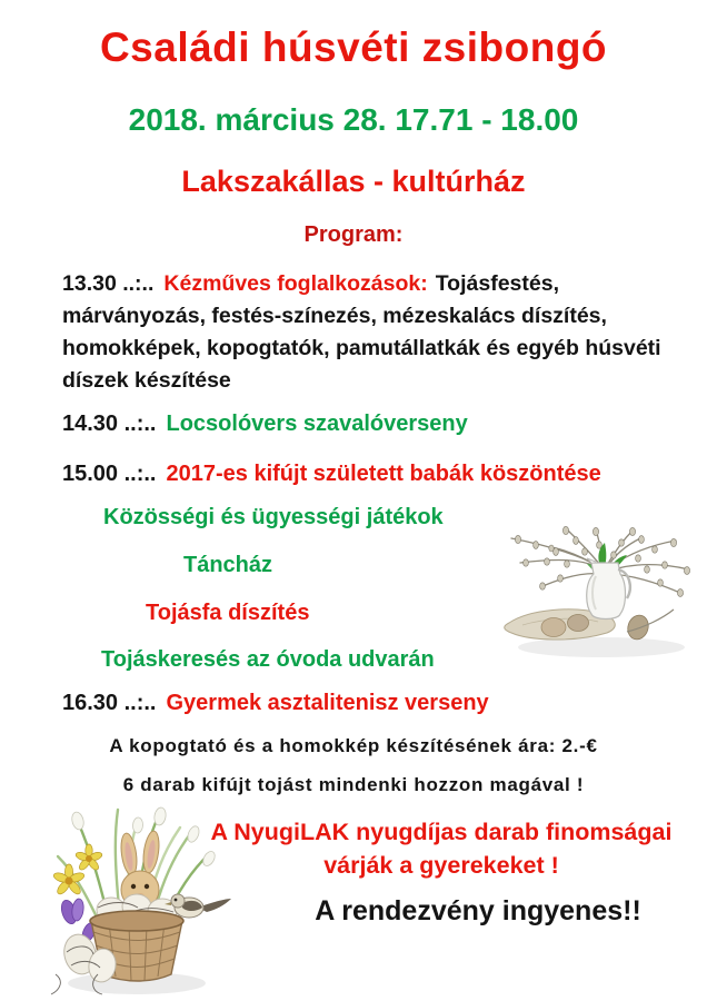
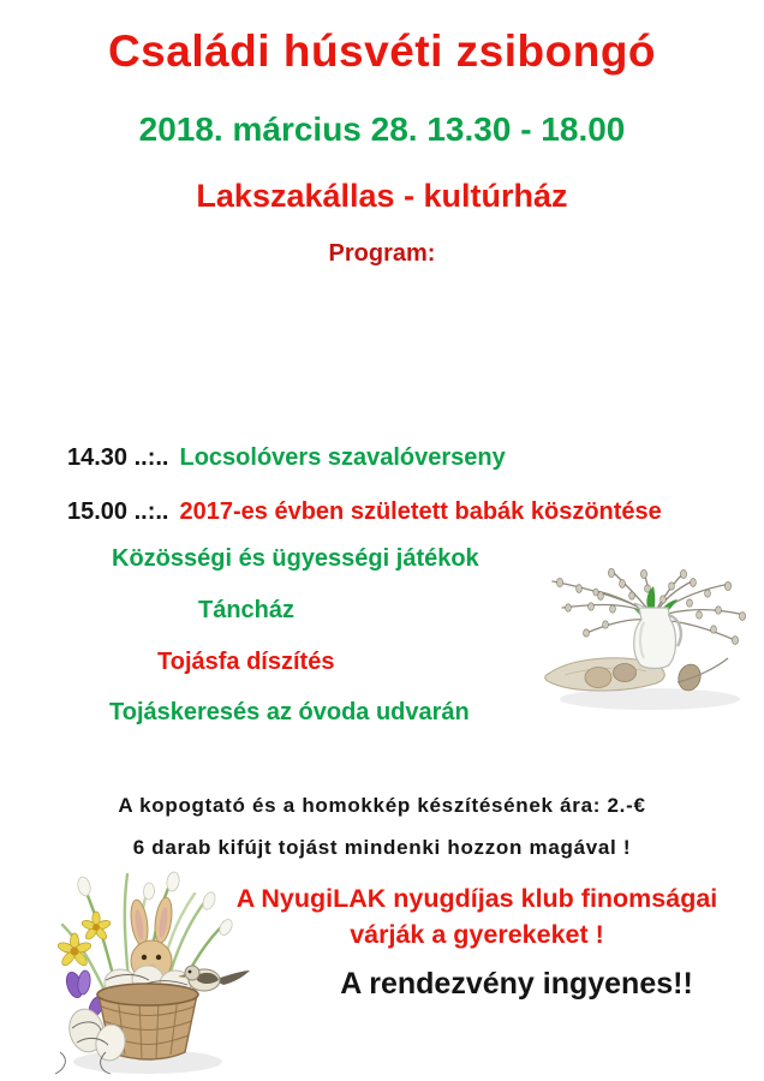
  Családi húsvéti zsibongó
- 2018. március 28. 17.71 - 18.00
+ 2018. március 28. 13.30 - 18.00
  Lakszakállas - kultúrház
  Program:
- 13.30 ..:.. Kézműves foglalkozások: Tojásfestés, márványozás, festés-színezés, mézeskalács díszítés, homokképek, kopogtatók, pamutállatkák és egyéb húsvéti díszek készítése
  14.30 ..:.. Locsolóvers szavalóverseny
- 15.00 ..:.. 2017-es kifújt született babák köszöntése
+ 15.00 ..:.. 2017-es évben született babák köszöntése
  Közösségi és ügyességi játékok
  Táncház
  Tojásfa díszítés
  Tojáskeresés az óvoda udvarán
- 16.30 ..:.. Gyermek asztalitenisz verseny
  A kopogtató és a homokkép készítésének ára: 2.-€
  6 darab kifújt tojást mindenki hozzon magával !
- A NyugiLAK nyugdíjas darab finomságai
+ A NyugiLAK nyugdíjas klub finomságai
  várják a gyerekeket !
  A rendezvény ingyenes!!
